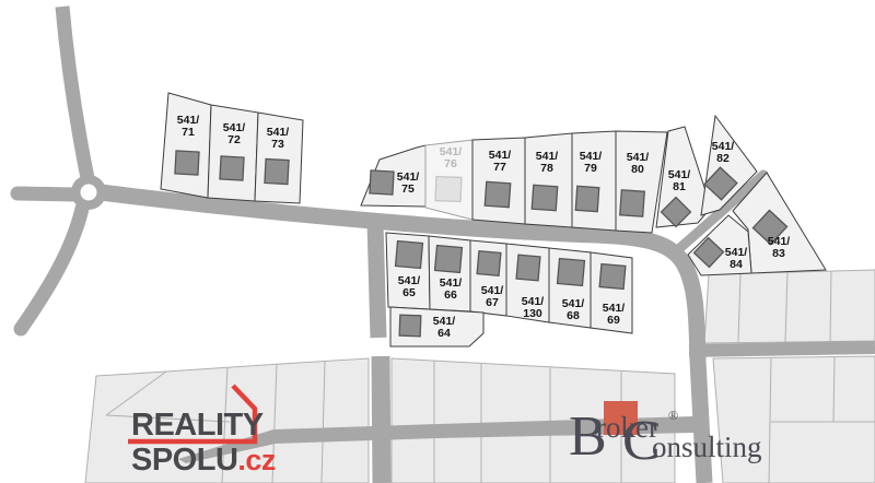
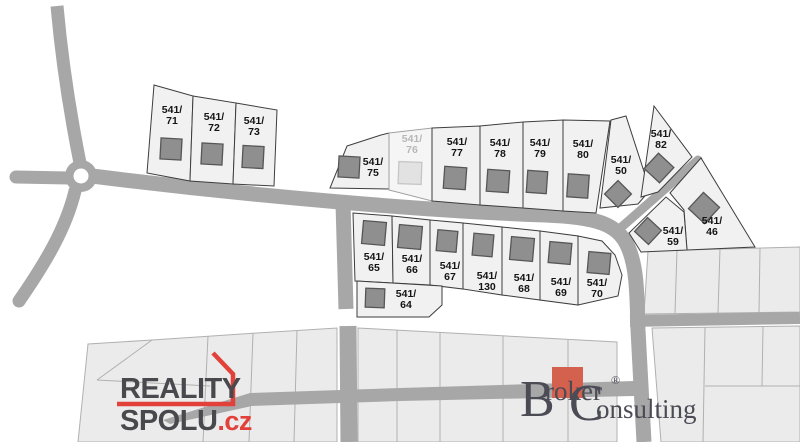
  541/ 71
  541/ 72
  541/ 73
  541/ 75
  541/ 76
  541/ 77
  541/ 78
  541/ 79
  541/ 80
- 541/ 81
+ 541/ 50
  541/ 82
- 541/ 83
+ 541/ 46
- 541/ 84
+ 541/ 59
  541/ 65
  541/ 66
  541/ 67
  541/ 130
  541/ 68
  541/ 69
+ 541/ 70
  541/ 64
  REALITY
  SPOLU.cz
  B
  roker
  ®
  C
  onsulting
